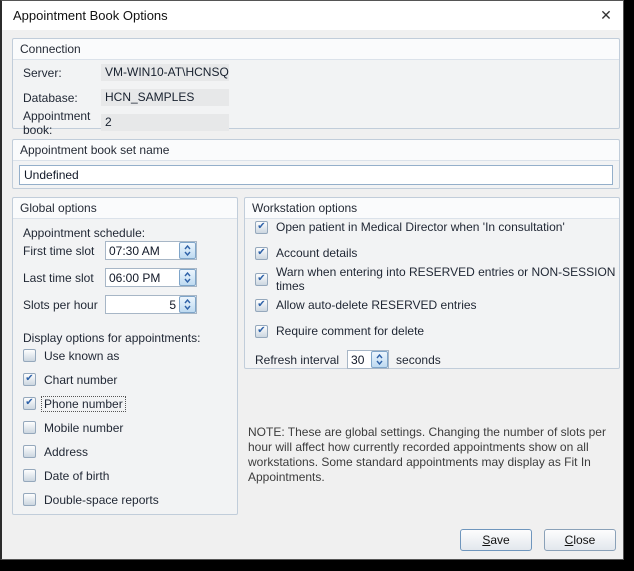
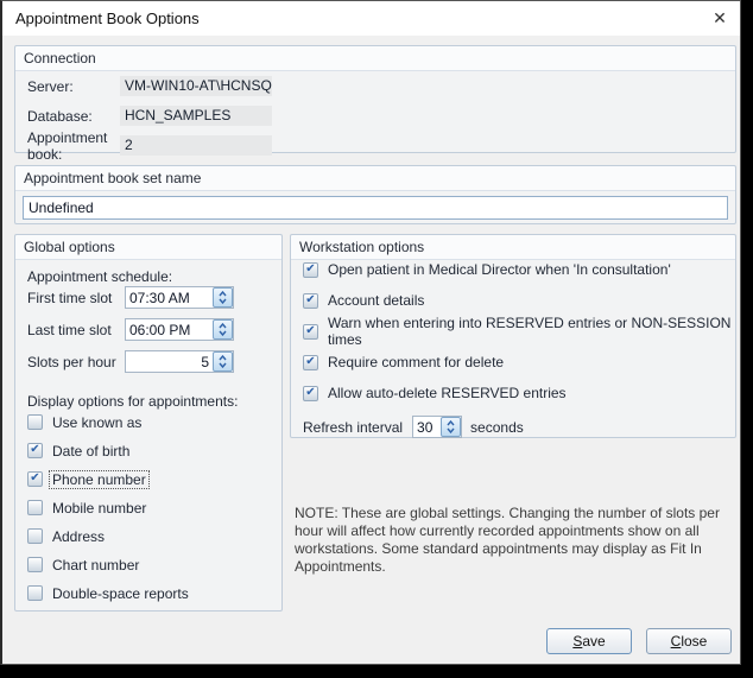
  Appointment Book Options
  ✕
  Connection
  Server:
  VM-WIN10-AT\HCNSQ
  Database:
  HCN_SAMPLES
  Appointment book:
  2
  Appointment book set name
  Undefined
  Global options
  Appointment schedule:
  First time slot
  07:30 AM
  Last time slot
  06:00 PM
  Slots per hour
  5
  Display options for appointments:
  Use known as
  ✔
- Chart number
+ Date of birth
  ✔
  Phone number
  Mobile number
  Address
- Date of birth
+ Chart number
  Double-space reports
  Workstation options
  ✔
  Open patient in Medical Director when 'In consultation'
  ✔
  Account details
  ✔
  Warn when entering into RESERVED entries or NON-SESSION times
  ✔
- Allow auto-delete RESERVED entries
+ Require comment for delete
  ✔
- Require comment for delete
+ Allow auto-delete RESERVED entries
  Refresh interval
  30
  seconds
  NOTE: These are global settings. Changing the number of slots per hour will affect how currently recorded appointments show on all workstations. Some standard appointments may display as Fit In Appointments.
  Save
  Close
